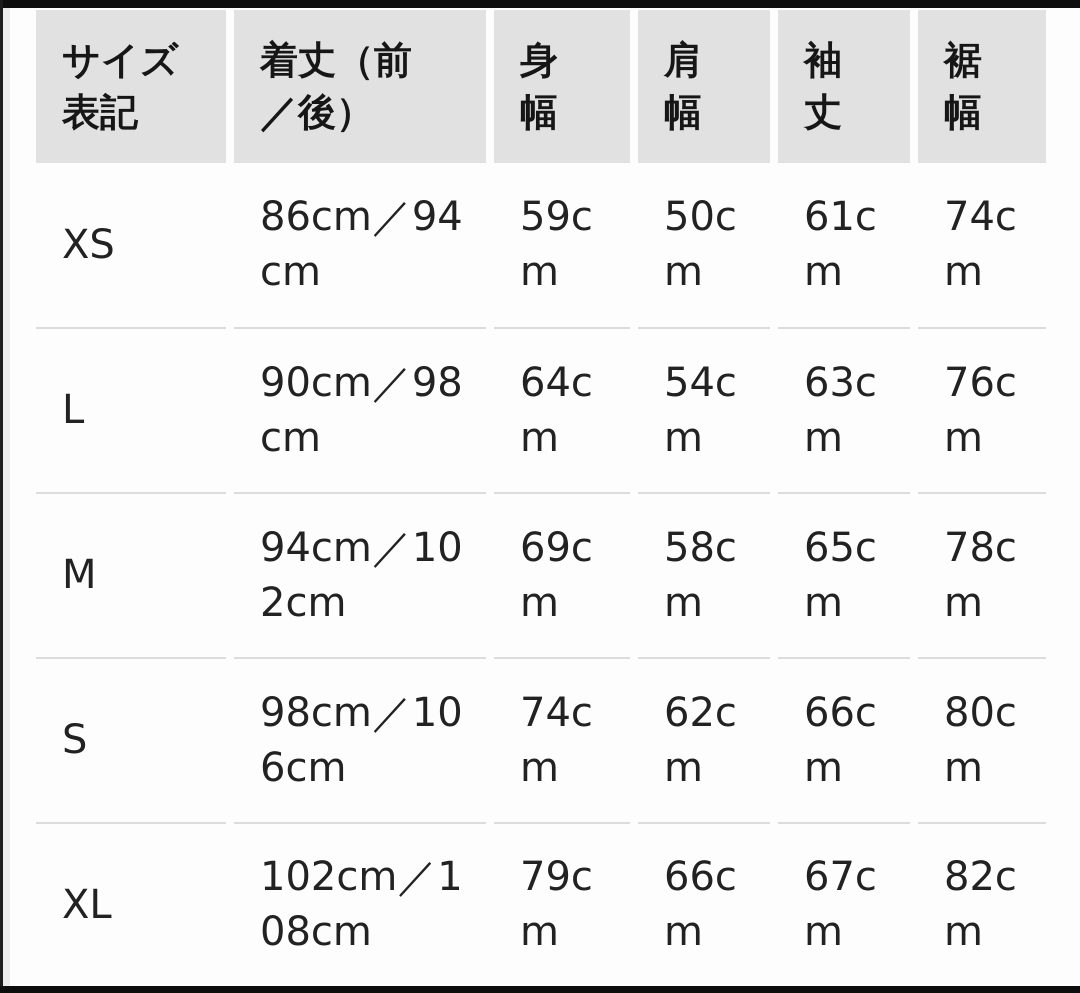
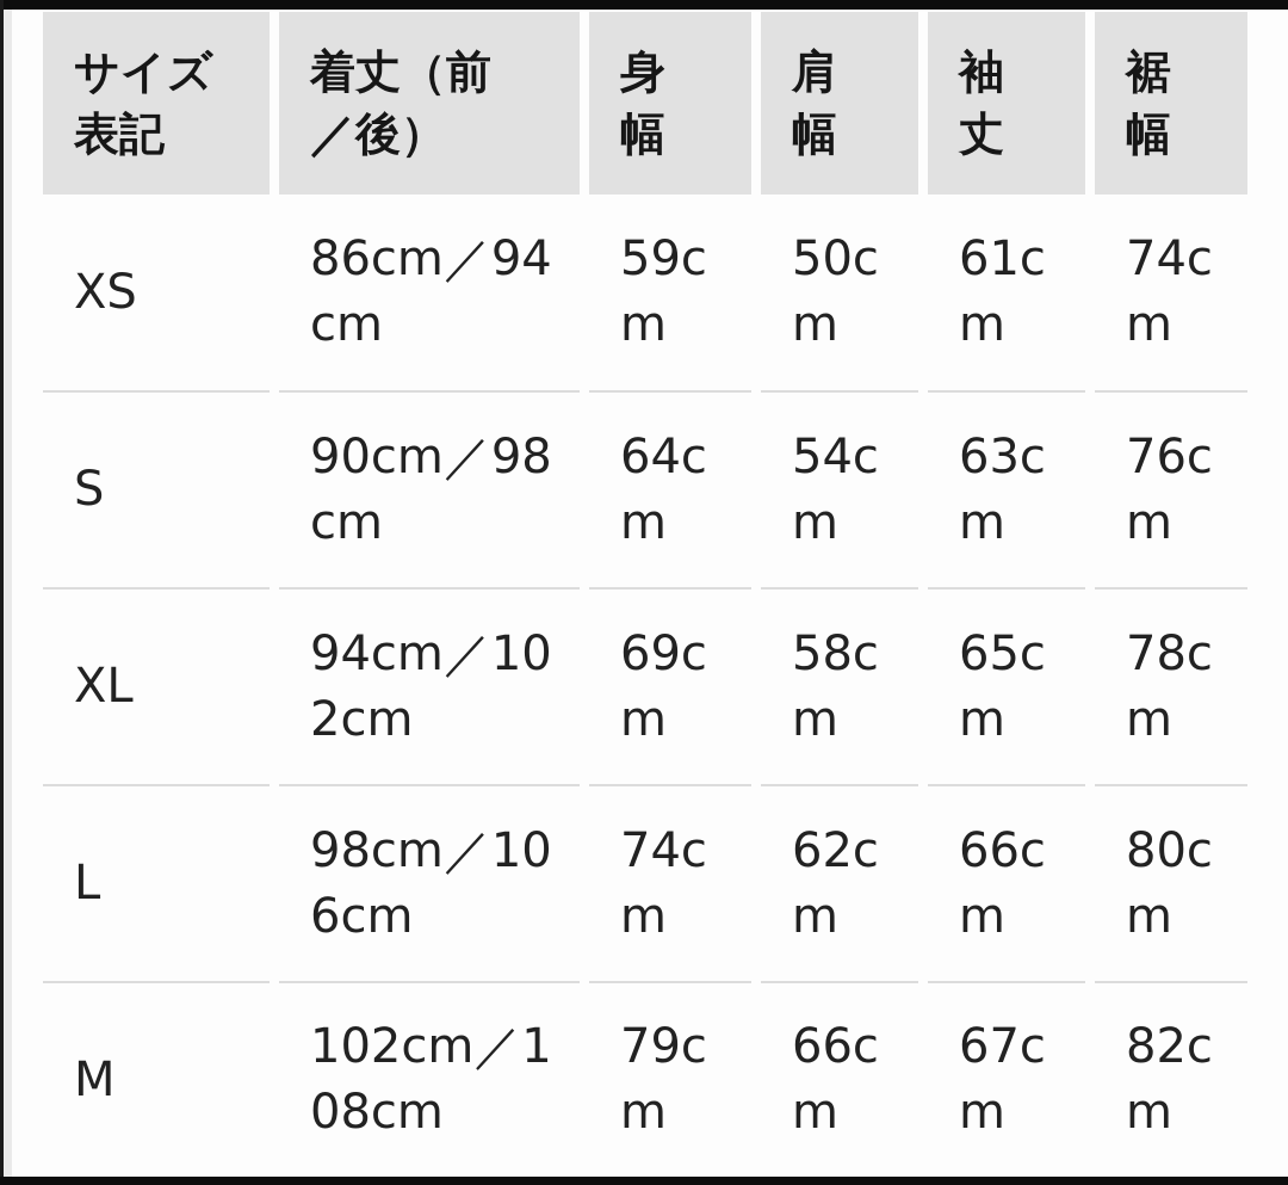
  サイズ
  表記
  着丈（前
  ／後）
  身
  幅
  肩
  幅
  袖
  丈
  裾
  幅
  XS
  86cm／94
  cm
  59cm
  50cm
  61cm
  74cm
- L
+ S
  90cm／98
  cm
  64cm
  54cm
  63cm
  76cm
- M
+ XL
  94cm／10
  2cm
  69cm
  58cm
  65cm
  78cm
- S
+ L
  98cm／10
  6cm
  74cm
  62cm
  66cm
  80cm
- XL
+ M
  102cm／1
  08cm
  79cm
  66cm
  67cm
  82cm
